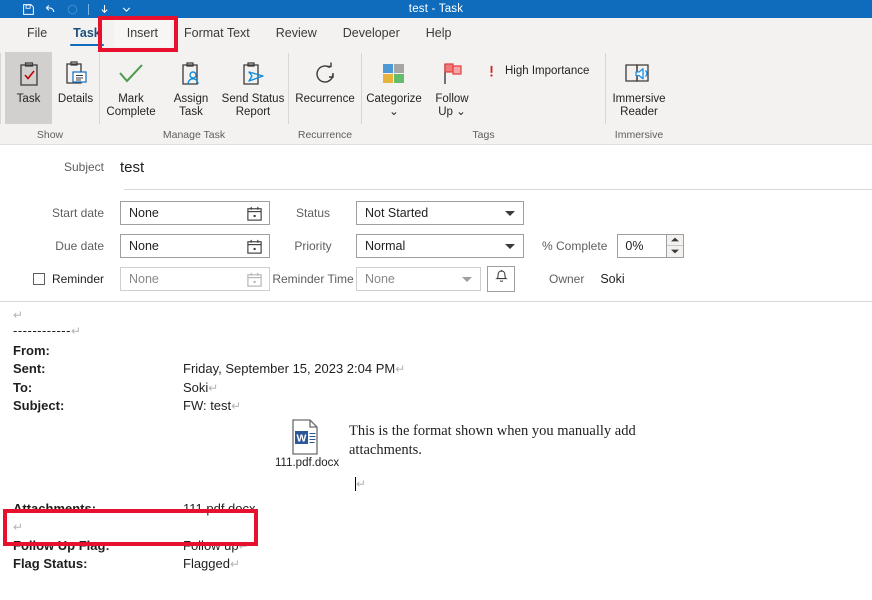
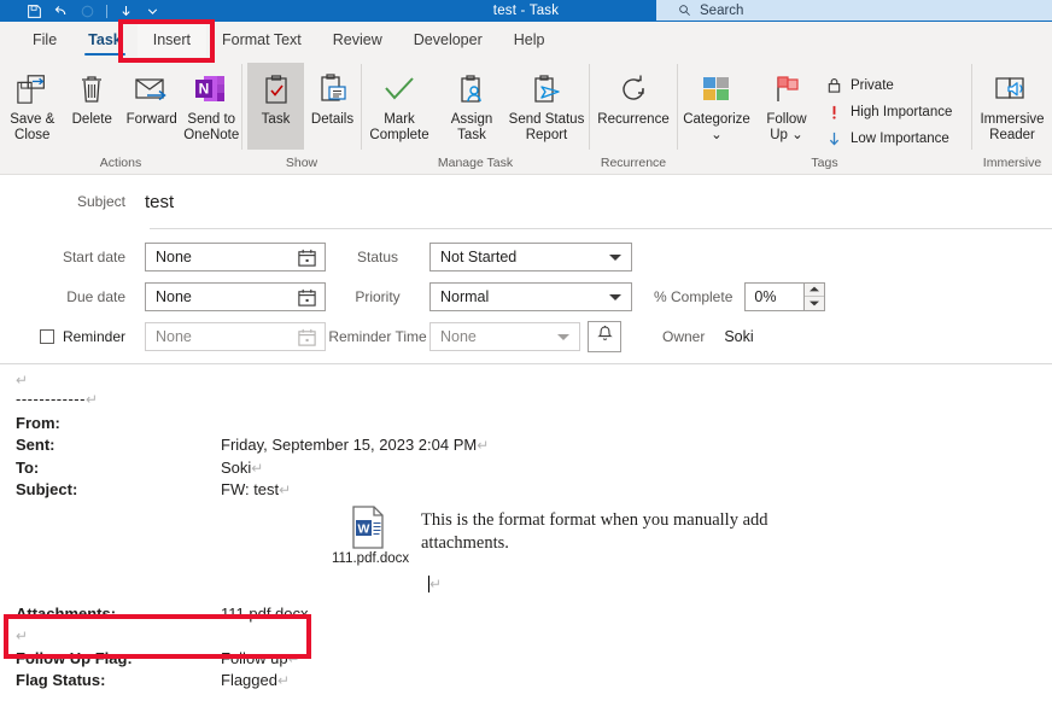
  test - Task
+ Search
  File
  Task
  Insert
  Format Text
  Review
  Developer
  Help
+ Save &
+ Close
+ Delete
+ Forward
+ N
+ Send to
+ OneNote
+ Actions
  Task
  Details
  Show
  Mark
  Complete
  Assign
  Task
  Send Status
  Report
  Manage Task
  Recurrence
  Recurrence
  Categorize
  ⌄
  Follow
  Up ⌄
+ Private
  High Importance
+ Low Importance
  Tags
  Immersive
  Reader
  Immersive
  Subject
  test
  Start date
  None
  Status
  Not Started
  Due date
  None
  Priority
  Normal
  % Complete
  0%
  Reminder
  None
  Reminder Time
  None
  Owner
  Soki
  ↵
  ------------↵
  From:
  Sent:	Friday, September 15, 2023 2:04 PM↵
  To:	Soki↵
  Subject:	FW: test↵
  W
  111.pdf.docx
- This is the format shown when you manually add attachments.
+ This is the format format when you manually add attachments.
  ↵
  Attachments:	111.pdf.docx
  ↵
  Follow Up Flag:	Follow up↵
  Flag Status:	Flagged↵
